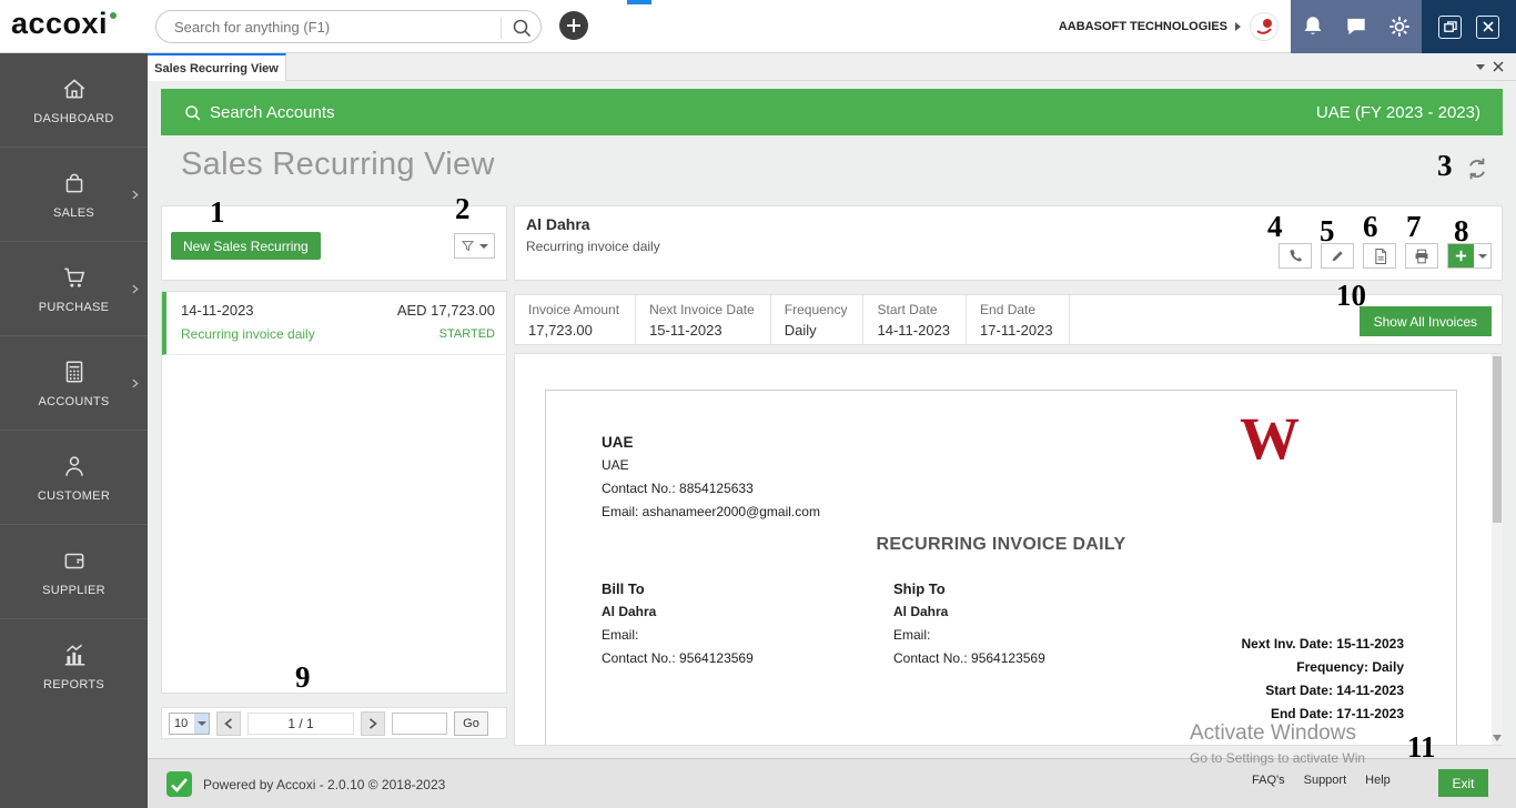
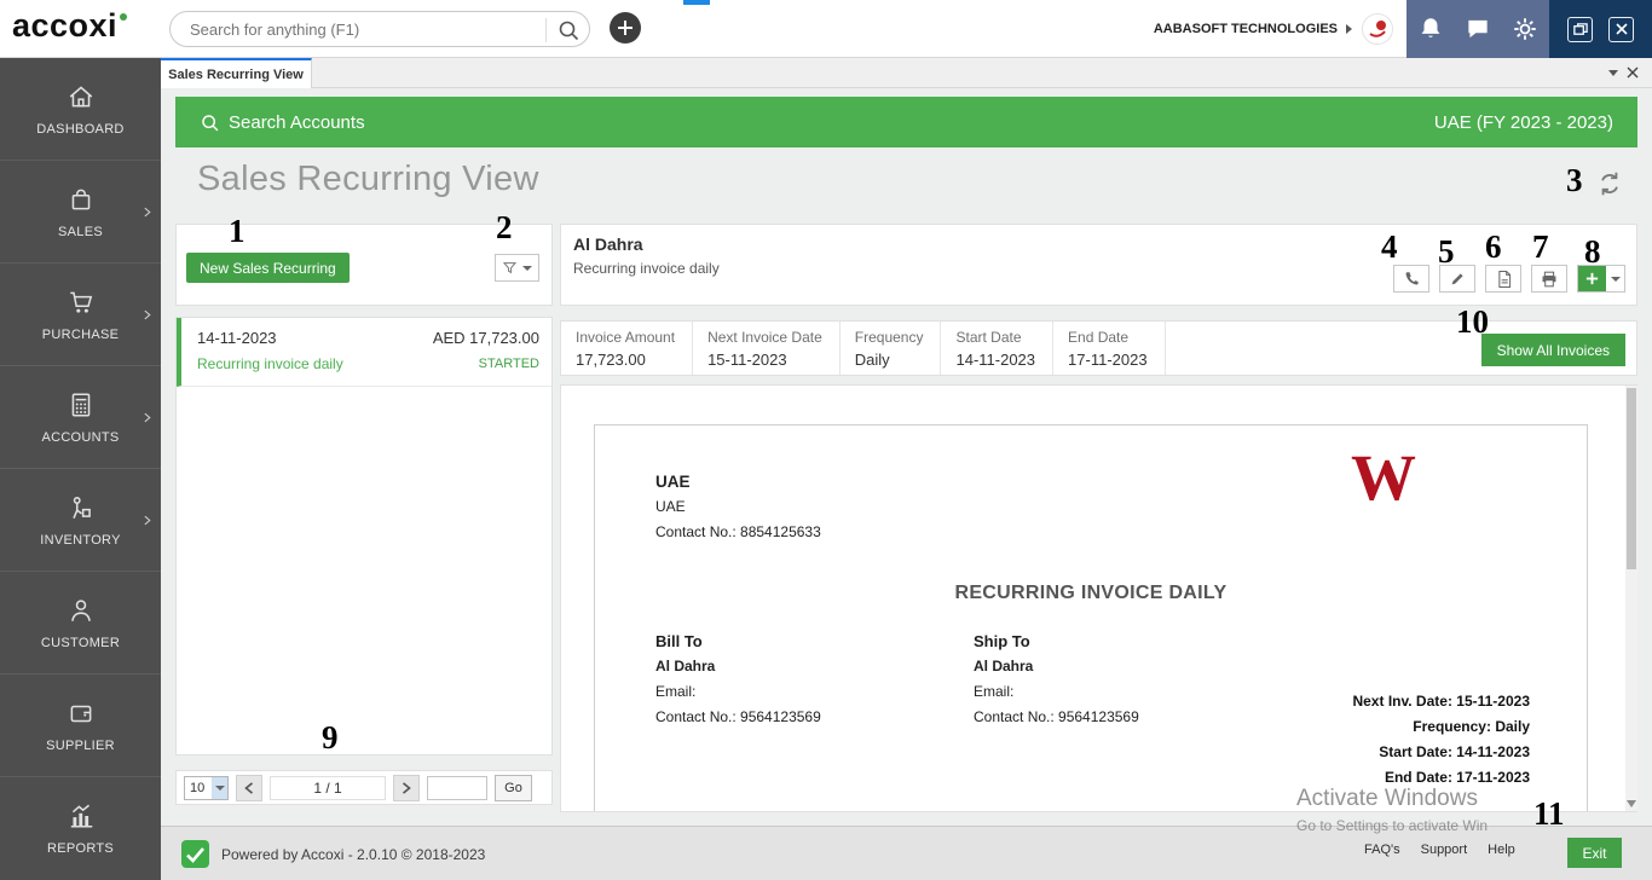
  accoxi
  Search for anything (F1)
  AABASOFT TECHNOLOGIES
  DASHBOARD
  SALES
  PURCHASE
  ACCOUNTS
+ INVENTORY
  CUSTOMER
  SUPPLIER
  REPORTS
  Sales Recurring View
  Search Accounts
  UAE (FY 2023 - 2023)
  Sales Recurring View
  New Sales Recurring
  14-11-2023
  AED 17,723.00
  Recurring invoice daily
  STARTED
  10
  1 / 1
  Go
  Al Dahra
  Recurring invoice daily
  Invoice Amount
  17,723.00
  Next Invoice Date
  15-11-2023
  Frequency
  Daily
  Start Date
  14-11-2023
  End Date
  17-11-2023
  Show All Invoices
  UAE
  UAE
  Contact No.: 8854125633
- Email: ashanameer2000@gmail.com
  W
  RECURRING INVOICE DAILY
  Bill To
  Al Dahra
  Email:
  Contact No.: 9564123569
  Ship To
  Al Dahra
  Email:
  Contact No.: 9564123569
  Next Inv. Date: 15-11-2023
  Frequency: Daily
  Start Date: 14-11-2023
  End Date: 17-11-2023
  Powered by Accoxi - 2.0.10 © 2018-2023
  FAQ's
  Support
  Help
  Exit
  Activate Windows
  Go to Settings to activate Win
  1
  2
  3
  4
  5
  6
  7
  8
  9
  10
  11
